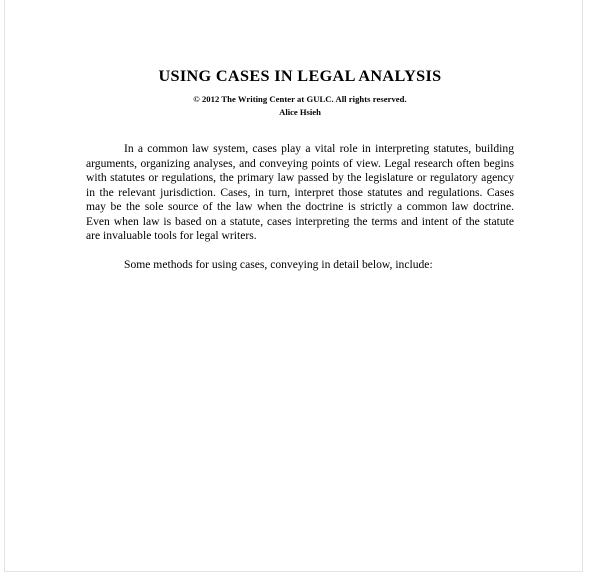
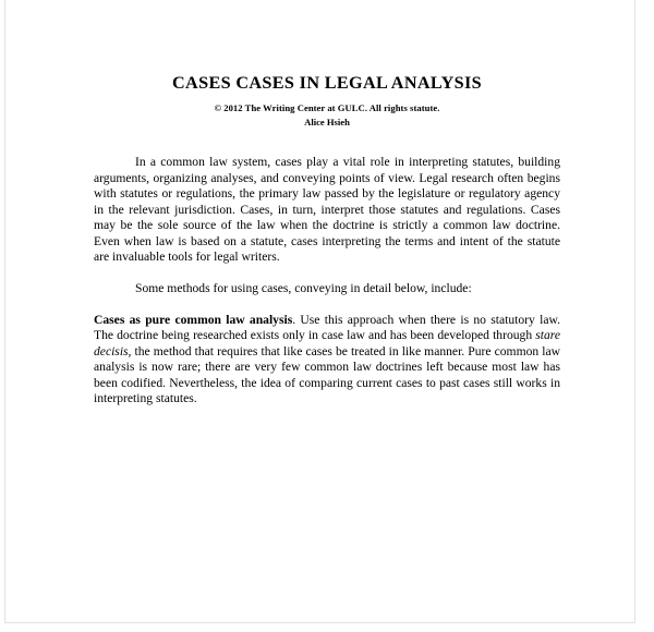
- USING CASES IN LEGAL ANALYSIS
+ CASES CASES IN LEGAL ANALYSIS
- © 2012 The Writing Center at GULC. All rights reserved.
+ © 2012 The Writing Center at GULC. All rights statute.
  Alice Hsieh
  In a common law system, cases play a vital role in interpreting statutes, building arguments, organizing analyses, and conveying points of view. Legal research often begins with statutes or regulations, the primary law passed by the legislature or regulatory agency in the relevant jurisdiction. Cases, in turn, interpret those statutes and regulations. Cases may be the sole source of the law when the doctrine is strictly a common law doctrine. Even when law is based on a statute, cases interpreting the terms and intent of the statute are invaluable tools for legal writers.
  Some methods for using cases, conveying in detail below, include:
+ Cases as pure common law analysis. Use this approach when there is no statutory law. The doctrine being researched exists only in case law and has been developed through stare decisis, the method that requires that like cases be treated in like manner. Pure common law analysis is now rare; there are very few common law doctrines left because most law has been codified. Nevertheless, the idea of comparing current cases to past cases still works in interpreting statutes.
